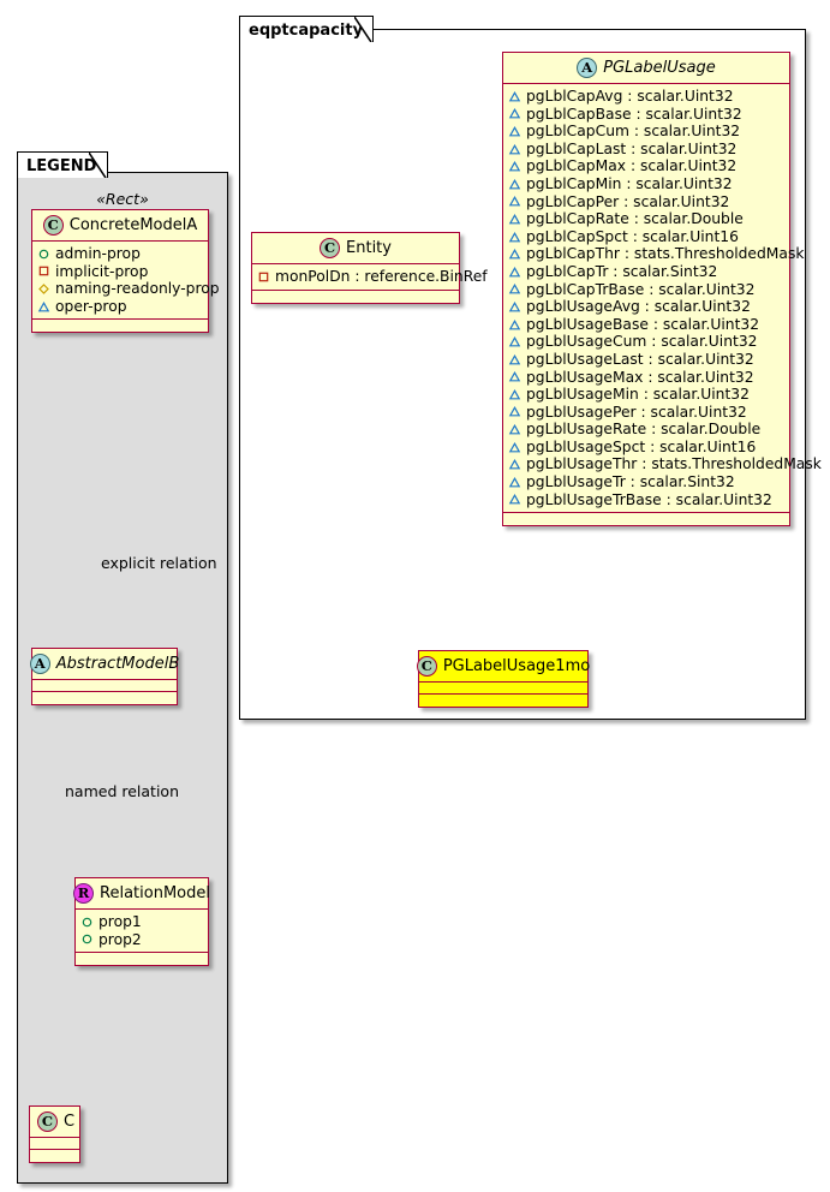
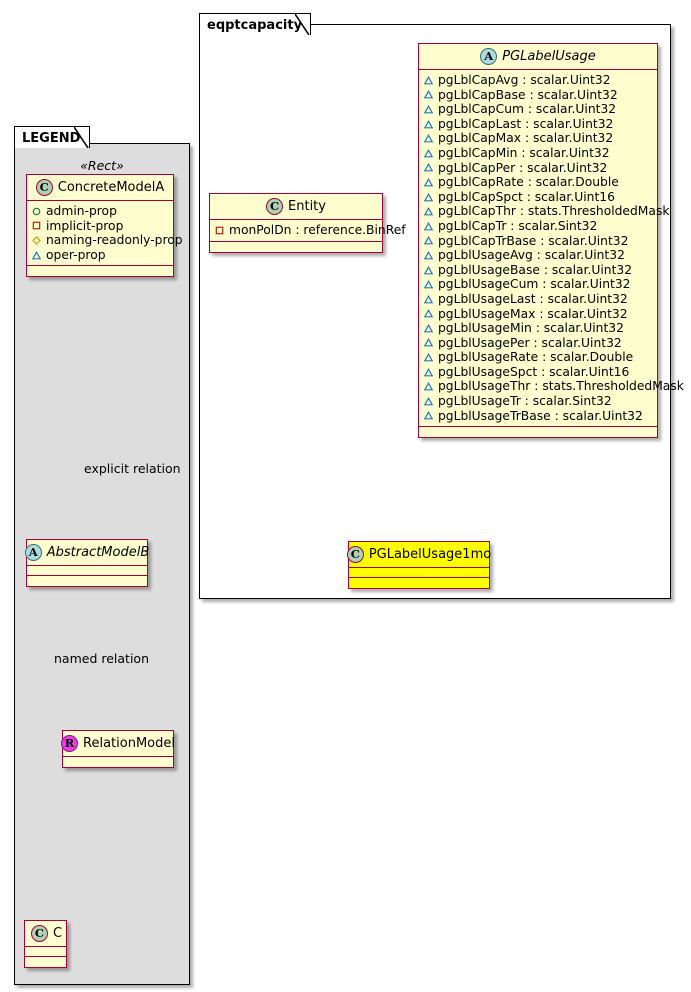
  eqptcapacity
  LEGEND
  «Rect»
  C
  ConcreteModelA
  admin-prop
  implicit-prop
  naming-readonly-prop
  oper-prop
  A
  AbstractModelB
  R
  RelationModel
- prop1
- prop2
  C
  C
  A
  PGLabelUsage
  pgLblCapAvg : scalar.Uint32
  pgLblCapBase : scalar.Uint32
  pgLblCapCum : scalar.Uint32
  pgLblCapLast : scalar.Uint32
  pgLblCapMax : scalar.Uint32
  pgLblCapMin : scalar.Uint32
  pgLblCapPer : scalar.Uint32
  pgLblCapRate : scalar.Double
  pgLblCapSpct : scalar.Uint16
  pgLblCapThr : stats.ThresholdedMask
  pgLblCapTr : scalar.Sint32
  pgLblCapTrBase : scalar.Uint32
  pgLblUsageAvg : scalar.Uint32
  pgLblUsageBase : scalar.Uint32
  pgLblUsageCum : scalar.Uint32
  pgLblUsageLast : scalar.Uint32
  pgLblUsageMax : scalar.Uint32
  pgLblUsageMin : scalar.Uint32
  pgLblUsagePer : scalar.Uint32
  pgLblUsageRate : scalar.Double
  pgLblUsageSpct : scalar.Uint16
  pgLblUsageThr : stats.ThresholdedMask
  pgLblUsageTr : scalar.Sint32
  pgLblUsageTrBase : scalar.Uint32
  C
  Entity
  monPolDn : reference.BinRef
  C
  PGLabelUsage1mo
  explicit relation
  named relation
